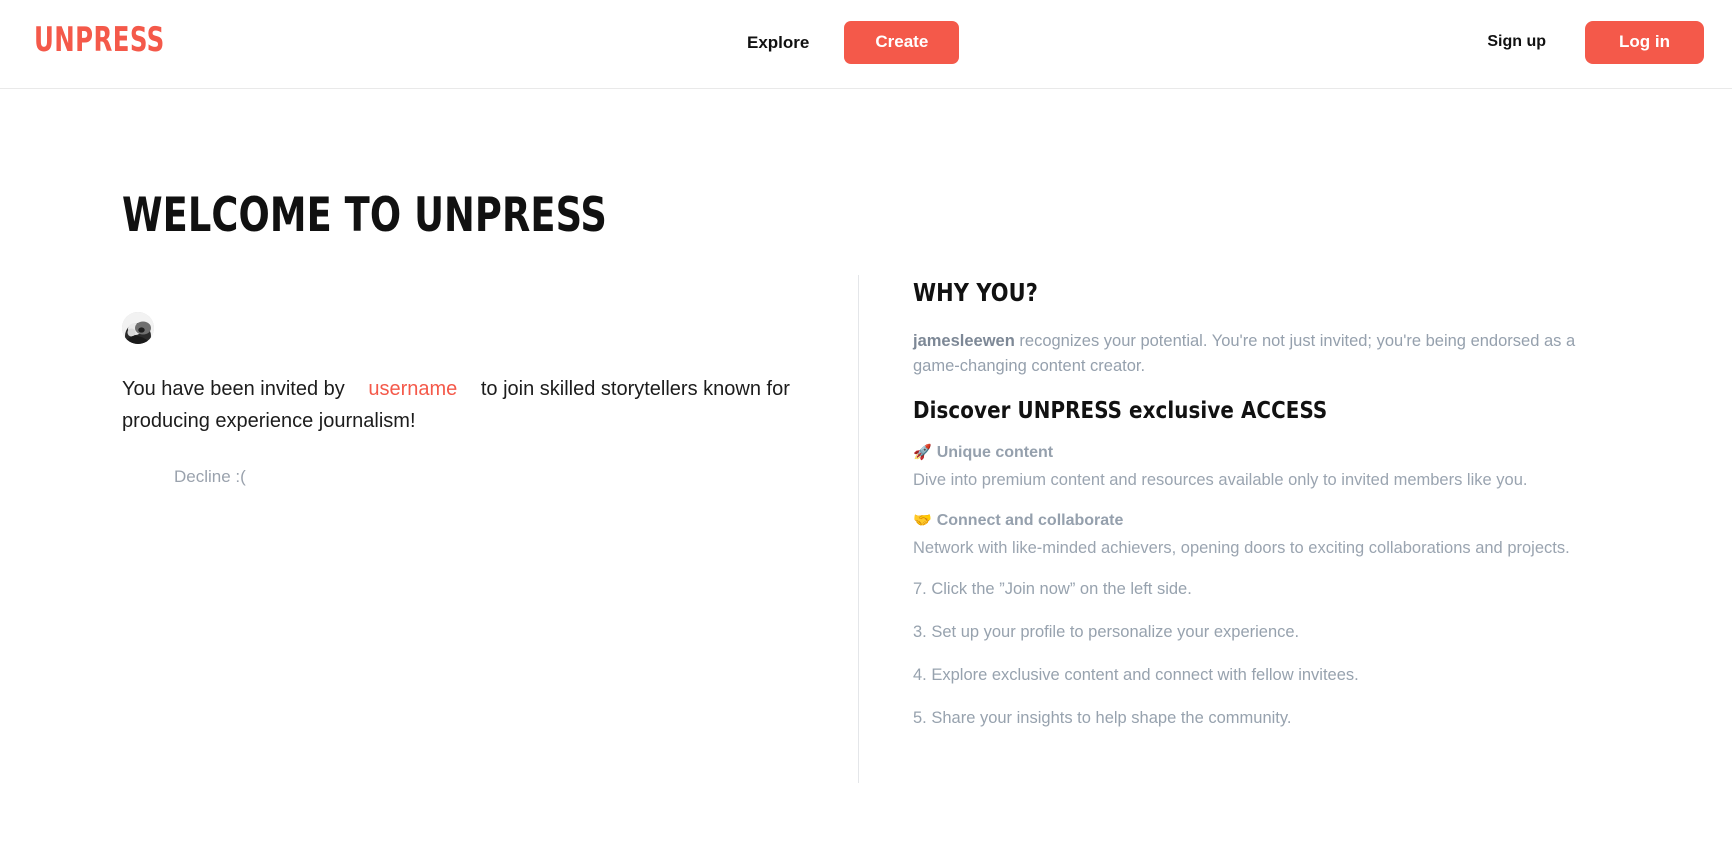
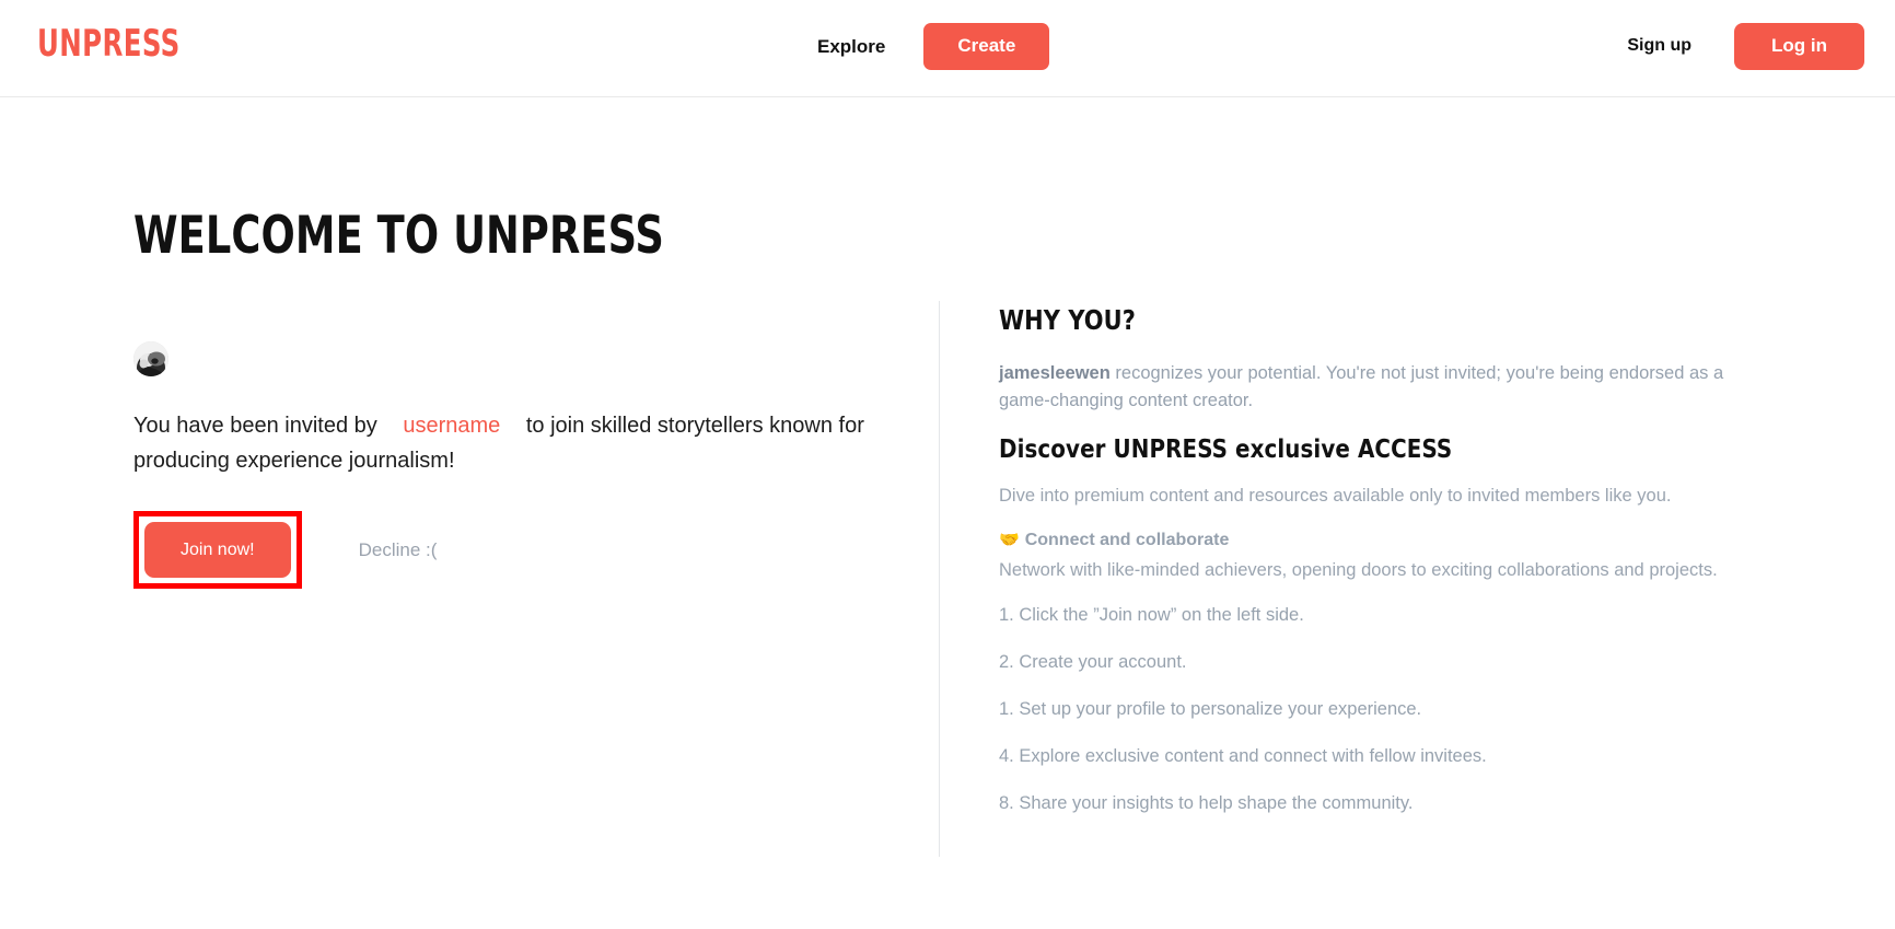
  UNPRESS
  Explore
  Create
  Sign up
  Log in
  WELCOME TO UNPRESS
  You have been invited by username to join skilled storytellers known for producing experience journalism!
+ Join now!
  Decline :(
  WHY YOU?
  jamesleewen recognizes your potential. You're not just invited; you're being endorsed as a game-changing content creator.
  Discover UNPRESS exclusive ACCESS
- 🚀 Unique content
  Dive into premium content and resources available only to invited members like you.
  🤝 Connect and collaborate
  Network with like-minded achievers, opening doors to exciting collaborations and projects.
- 7. Click the ”Join now” on the left side.
+ 1. Click the ”Join now” on the left side.
+ 2. Create your account.
- 3. Set up your profile to personalize your experience.
+ 1. Set up your profile to personalize your experience.
  4. Explore exclusive content and connect with fellow invitees.
- 5. Share your insights to help shape the community.
+ 8. Share your insights to help shape the community.
